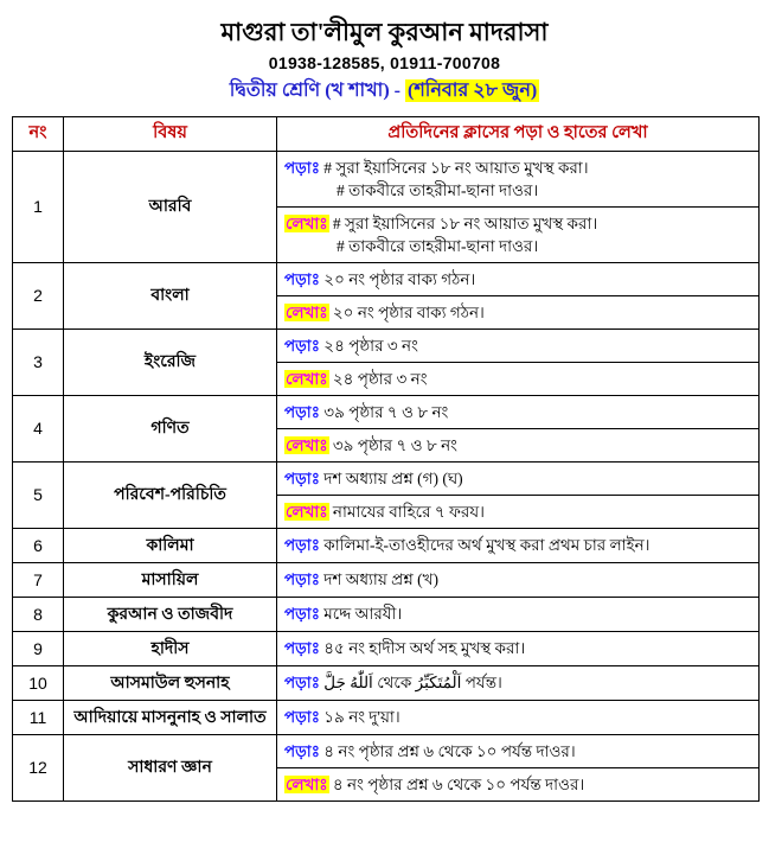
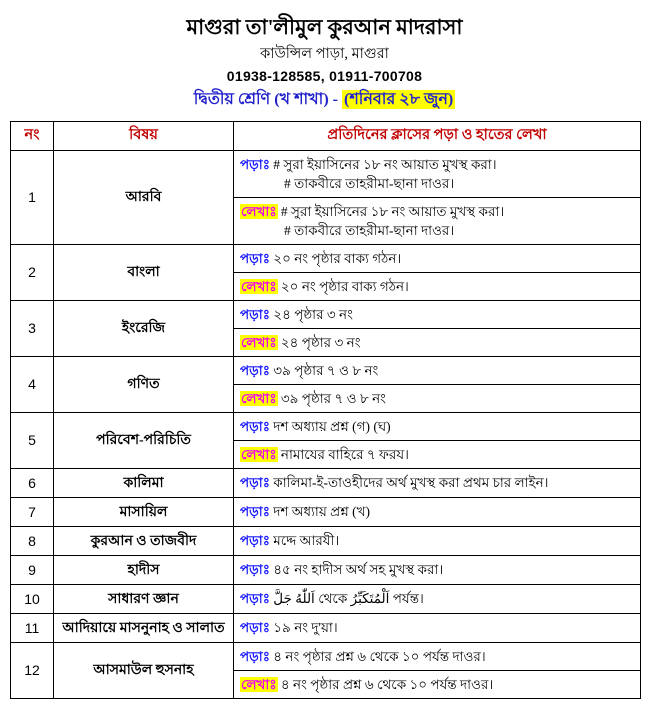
  মাগুরা তা'লীমুল কুরআন মাদরাসা
+ কাউন্সিল পাড়া, মাগুরা
  01938-128585, 01911-700708
  দ্বিতীয় শ্রেণি (খ শাখা) - (শনিবার ২৮ জুন)
  নং	বিষয়	প্রতিদিনের ক্লাসের পড়া ও হাতের লেখা
  1	আরবি	পড়াঃ # সুরা ইয়াসিনের ১৮ নং আয়াত মুখস্থ করা।# তাকবীরে তাহরীমা-ছানা দাওর।
  লেখাঃ # সুরা ইয়াসিনের ১৮ নং আয়াত মুখস্থ করা।# তাকবীরে তাহরীমা-ছানা দাওর।
  2	বাংলা	পড়াঃ ২০ নং পৃষ্ঠার বাক্য গঠন।
  লেখাঃ ২০ নং পৃষ্ঠার বাক্য গঠন।
  3	ইংরেজি	পড়াঃ ২৪ পৃষ্ঠার ৩ নং
  লেখাঃ ২৪ পৃষ্ঠার ৩ নং
  4	গণিত	পড়াঃ ৩৯ পৃষ্ঠার ৭ ও ৮ নং
  লেখাঃ ৩৯ পৃষ্ঠার ৭ ও ৮ নং
  5	পরিবেশ-পরিচিতি	পড়াঃ দশ অধ্যায় প্রশ্ন (গ) (ঘ)
  লেখাঃ নামাযের বাহিরে ৭ ফরয।
  6	কালিমা	পড়াঃ কালিমা-ই-তাওহীদের অর্থ মুখস্থ করা প্রথম চার লাইন।
  7	মাসায়িল	পড়াঃ দশ অধ্যায় প্রশ্ন (খ)
  8	কুরআন ও তাজবীদ	পড়াঃ মদ্দে আরযী।
  9	হাদীস	পড়াঃ ৪৫ নং হাদীস অর্থ সহ মুখস্থ করা।
- 10	আসমাউল হুসনাহ	পড়াঃ اَللّٰهُ جَلَّ থেকে اَلْمُتَكَبِّرُ পর্যন্ত।
+ 10	সাধারণ জ্ঞান	পড়াঃ اَللّٰهُ جَلَّ থেকে اَلْمُتَكَبِّرُ পর্যন্ত।
  11	আদিয়ায়ে মাসনুনাহ ও সালাত	পড়াঃ ১৯ নং দু'য়া।
- 12	সাধারণ জ্ঞান	পড়াঃ ৪ নং পৃষ্ঠার প্রশ্ন ৬ থেকে ১০ পর্যন্ত দাওর।
+ 12	আসমাউল হুসনাহ	পড়াঃ ৪ নং পৃষ্ঠার প্রশ্ন ৬ থেকে ১০ পর্যন্ত দাওর।
  লেখাঃ ৪ নং পৃষ্ঠার প্রশ্ন ৬ থেকে ১০ পর্যন্ত দাওর।
